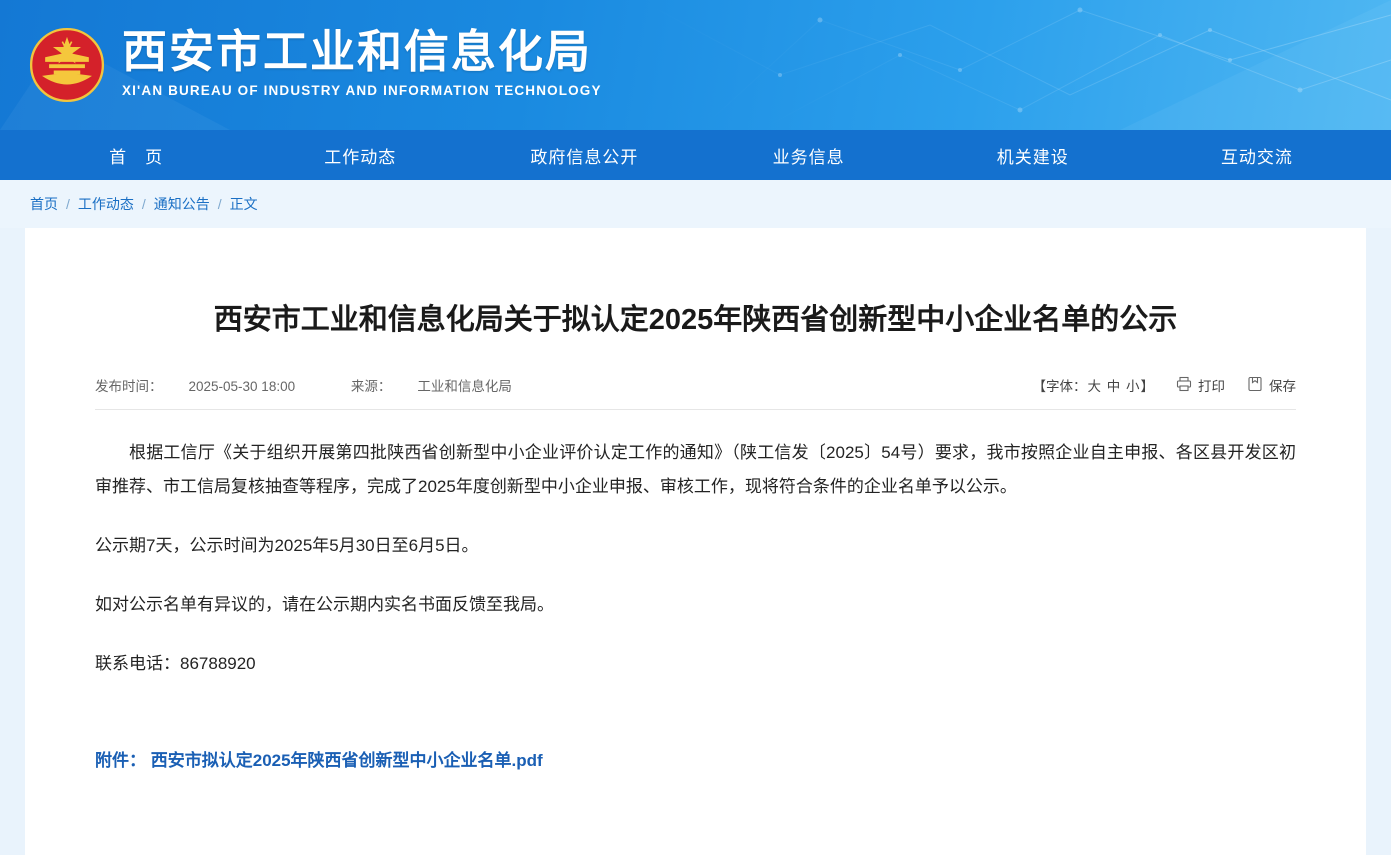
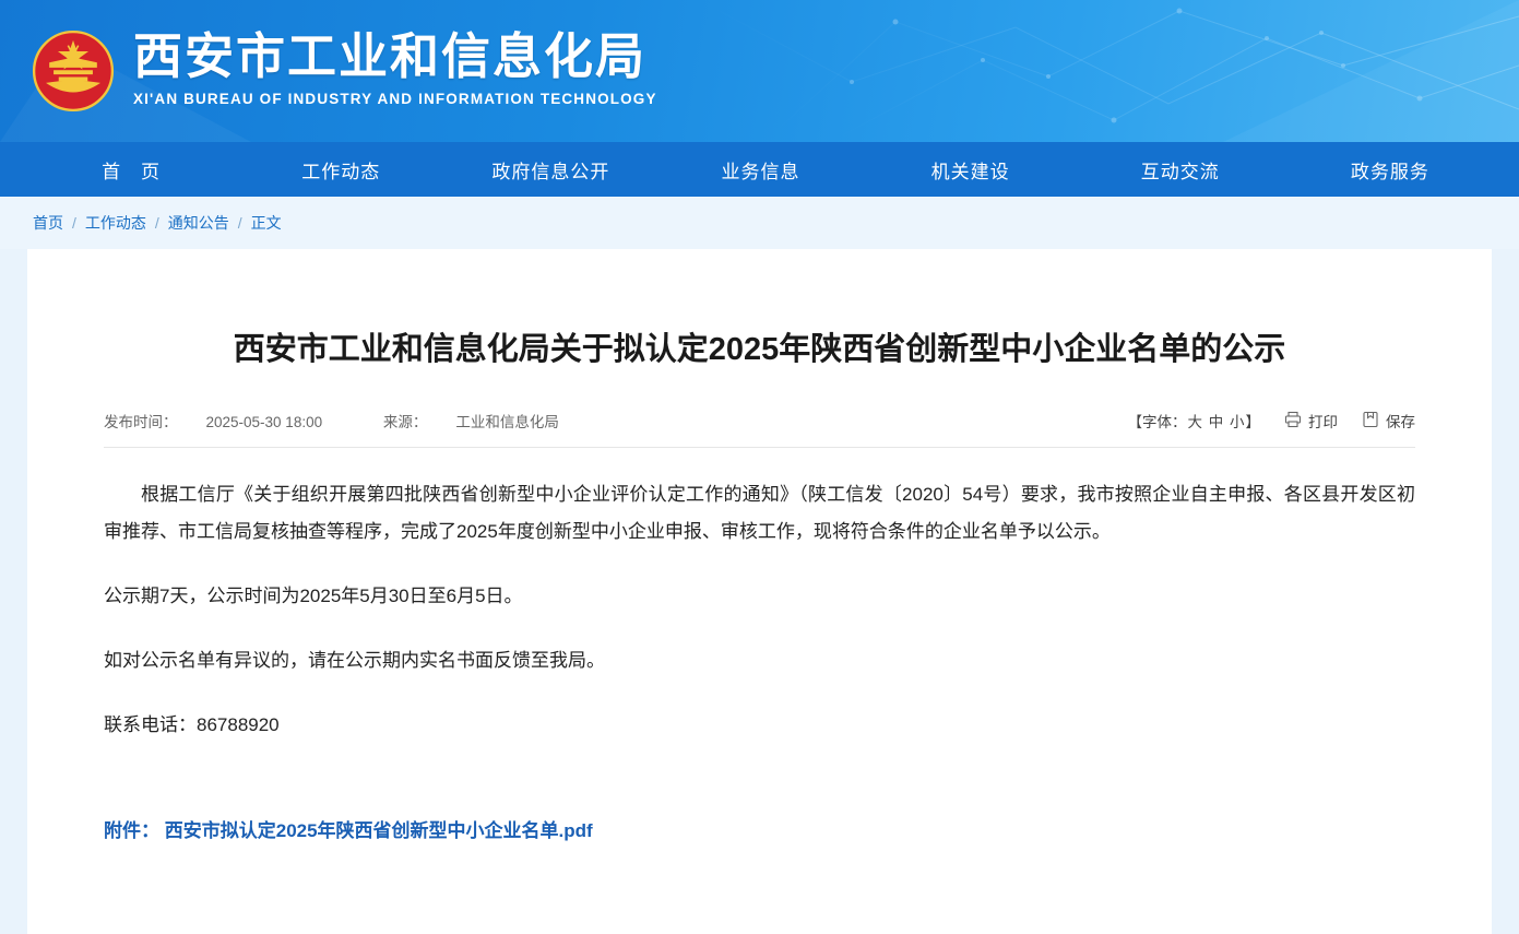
  西安市工业和信息化局
  XI'AN BUREAU OF INDUSTRY AND INFORMATION TECHNOLOGY
  首 页
  工作动态
  政府信息公开
  业务信息
  机关建设
  互动交流
+ 政务服务
  首页
  /
  工作动态
  /
  通知公告
  /
  正文
  西安市工业和信息化局关于拟认定2025年陕西省创新型中小企业名单的公示
  发布时间： 2025-05-30 18:00 来源： 工业和信息化局
  【字体：大 中 小】
  打印
  保存
- 根据工信厅《关于组织开展第四批陕西省创新型中小企业评价认定工作的通知》（陕工信发〔2025〕54号）要求，我市按照企业自主申报、各区县开发区初审推荐、市工信局复核抽查等程序，完成了2025年度创新型中小企业申报、审核工作，现将符合条件的企业名单予以公示。
+ 根据工信厅《关于组织开展第四批陕西省创新型中小企业评价认定工作的通知》（陕工信发〔2020〕54号）要求，我市按照企业自主申报、各区县开发区初审推荐、市工信局复核抽查等程序，完成了2025年度创新型中小企业申报、审核工作，现将符合条件的企业名单予以公示。
  公示期7天，公示时间为2025年5月30日至6月5日。
  如对公示名单有异议的，请在公示期内实名书面反馈至我局。
  联系电话：86788920
  附件： 西安市拟认定2025年陕西省创新型中小企业名单.pdf
